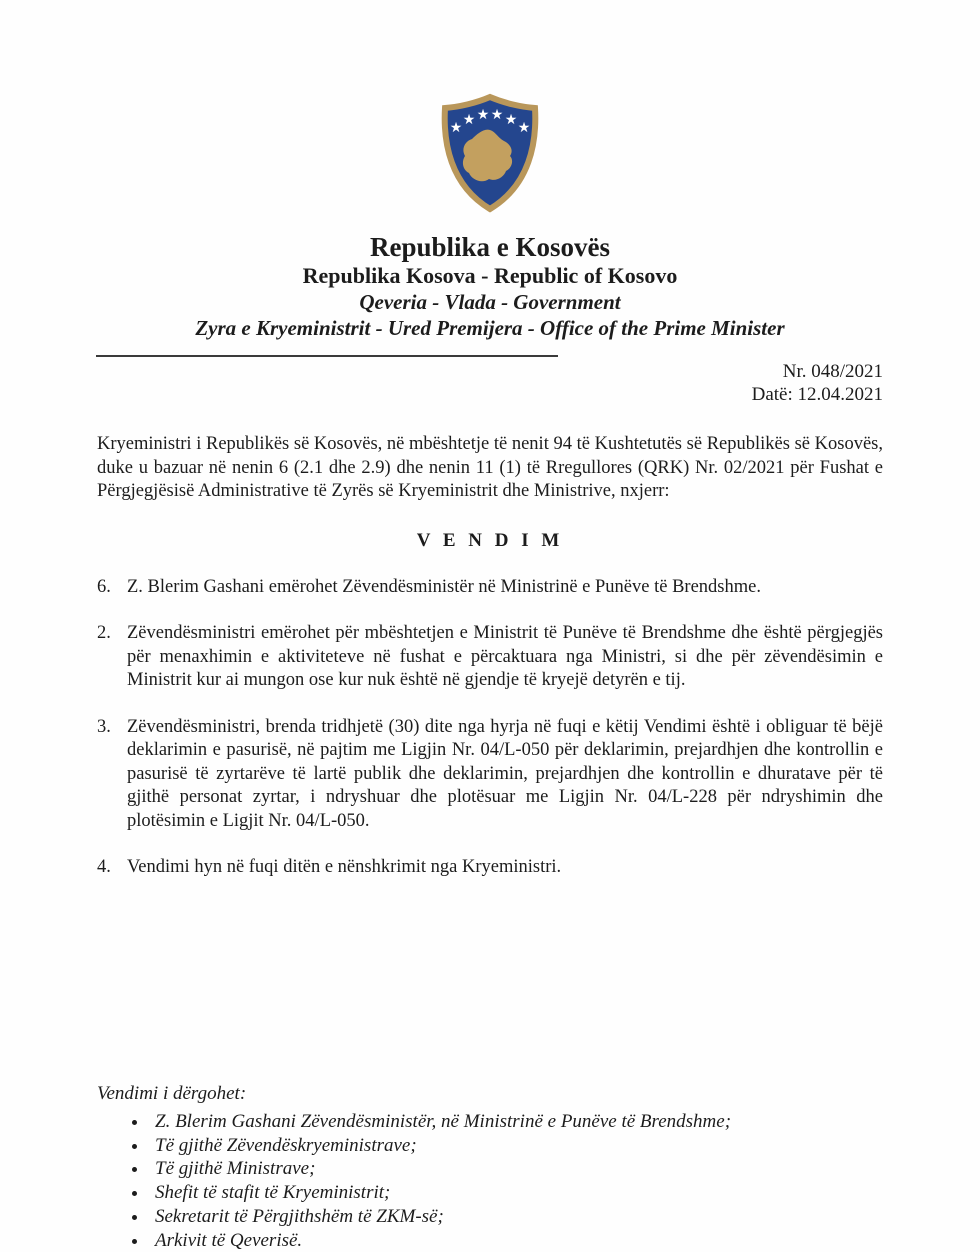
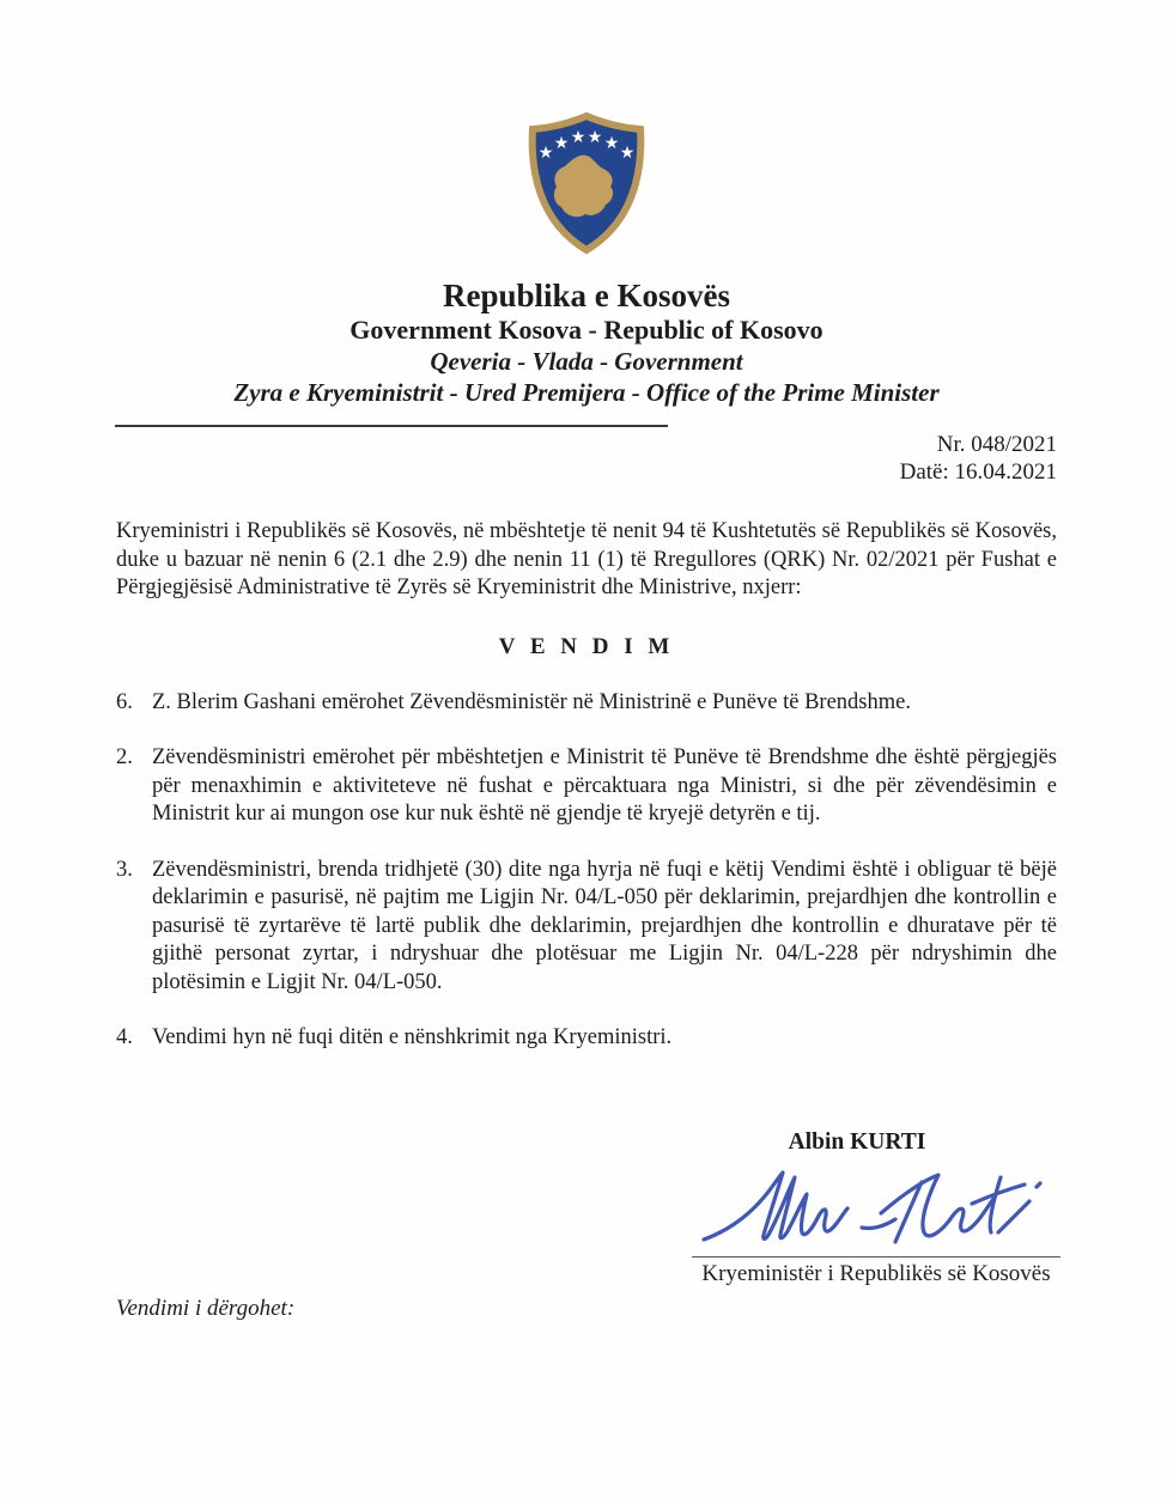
  ★
  ★
  ★
  ★
  ★
  ★
  Republika e Kosovës
- Republika Kosova - Republic of Kosovo
+ Government Kosova - Republic of Kosovo
  Qeveria - Vlada - Government
  Zyra e Kryeministrit - Ured Premijera - Office of the Prime Minister
  Nr. 048/2021
- Datë: 12.04.2021
+ Datë: 16.04.2021
  Kryeministri i Republikës së Kosovës, në mbështetje të nenit 94 të Kushtetutës së Republikës së Kosovës, duke u bazuar në nenin 6 (2.1 dhe 2.9) dhe nenin 11 (1) të Rregullores (QRK) Nr. 02/2021 për Fushat e Përgjegjësisë Administrative të Zyrës së Kryeministrit dhe Ministrive, nxjerr:
  V E N D I M
  6.
  Z. Blerim Gashani emërohet Zëvendësministër në Ministrinë e Punëve të Brendshme.
  2.
  Zëvendësministri emërohet për mbështetjen e Ministrit të Punëve të Brendshme dhe është përgjegjës për menaxhimin e aktiviteteve në fushat e përcaktuara nga Ministri, si dhe për zëvendësimin e Ministrit kur ai mungon ose kur nuk është në gjendje të kryejë detyrën e tij.
  3.
  Zëvendësministri, brenda tridhjetë (30) dite nga hyrja në fuqi e këtij Vendimi është i obliguar të bëjë deklarimin e pasurisë, në pajtim me Ligjin Nr. 04/L-050 për deklarimin, prejardhjen dhe kontrollin e pasurisë të zyrtarëve të lartë publik dhe deklarimin, prejardhjen dhe kontrollin e dhuratave për të gjithë personat zyrtar, i ndryshuar dhe plotësuar me Ligjin Nr. 04/L-228 për ndryshimin dhe plotësimin e Ligjit Nr. 04/L-050.
  4.
  Vendimi hyn në fuqi ditën e nënshkrimit nga Kryeministri.
+ Albin KURTI
+ Kryeministër i Republikës së Kosovës
  Vendimi i dërgohet:
- Z. Blerim Gashani Zëvendësministër, në Ministrinë e Punëve të Brendshme;
- Të gjithë Zëvendëskryeministrave;
- Të gjithë Ministrave;
- Shefit të stafit të Kryeministrit;
- Sekretarit të Përgjithshëm të ZKM-së;
- Arkivit të Qeverisë.
